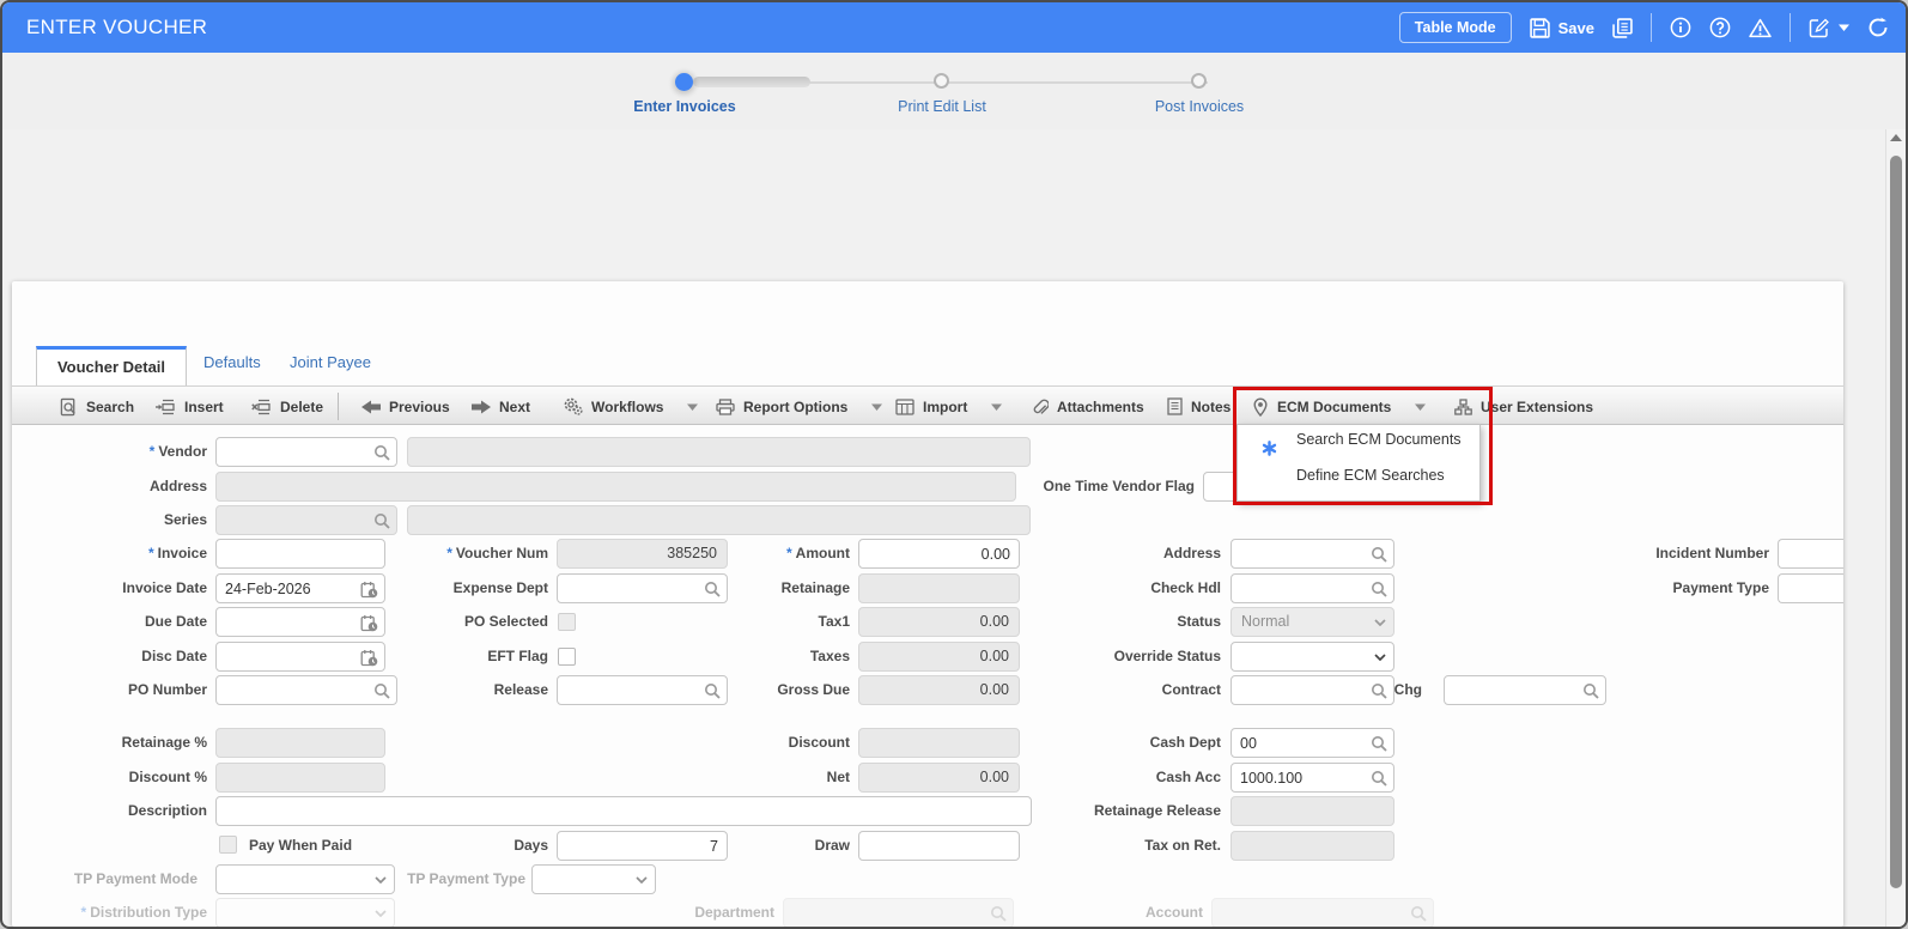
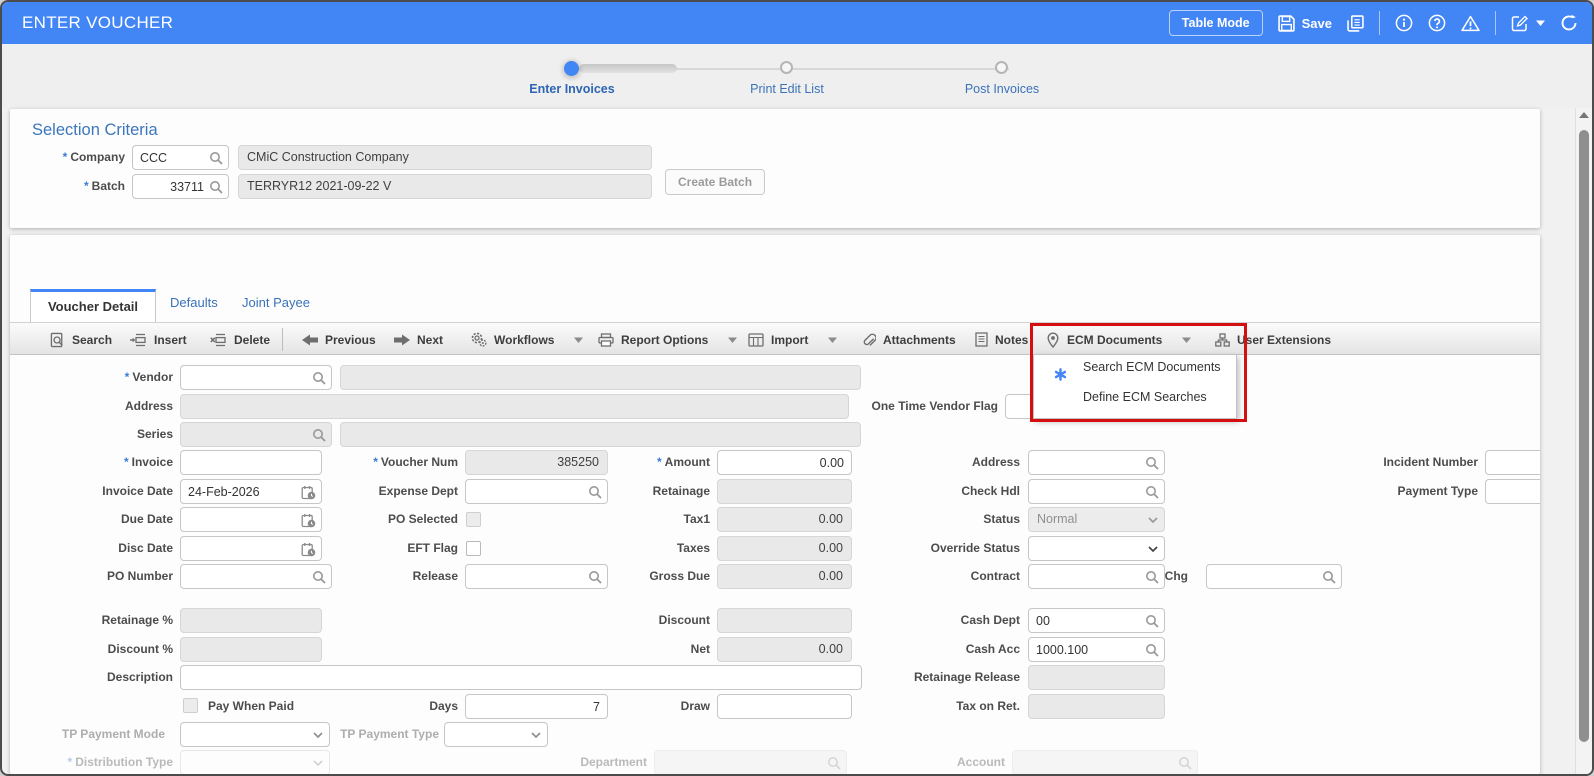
  ENTER VOUCHER
  Table Mode
  Save
  Enter Invoices
  Print Edit List
  Post Invoices
+ Selection Criteria
+ * Company
+ CCC
+ CMiC Construction Company
+ * Batch
+ 33711
+ TERRYR12 2021-09-22 V
+ Create Batch
  Voucher Detail
  Defaults
  Joint Payee
  Search
  Insert
  Delete
  Previous
  Next
  Workflows
  Report Options
  Import
  Attachments
  Notes
  ECM Documents
  User Extensions
  Search ECM Documents
  Define ECM Searches
  * Vendor
  Address
  One Time Vendor Flag
  Series
  * Invoice
  * Voucher Num
  385250
  * Amount
  0.00
  Address
  Incident Number
  Invoice Date
  24-Feb-2026
  Expense Dept
  Retainage
  Check Hdl
  Payment Type
  Due Date
  PO Selected
  Tax1
  0.00
  Status
  Normal
  Disc Date
  EFT Flag
  Taxes
  0.00
  Override Status
  PO Number
  Release
  Gross Due
  0.00
  Contract
  Chg
  Retainage %
  Discount
  Cash Dept
  00
  Discount %
  Net
  0.00
  Cash Acc
  1000.100
  Description
  Retainage Release
  Pay When Paid
  Days
  7
  Draw
  Tax on Ret.
  TP Payment Mode
  TP Payment Type
  * Distribution Type
  Department
  Account
